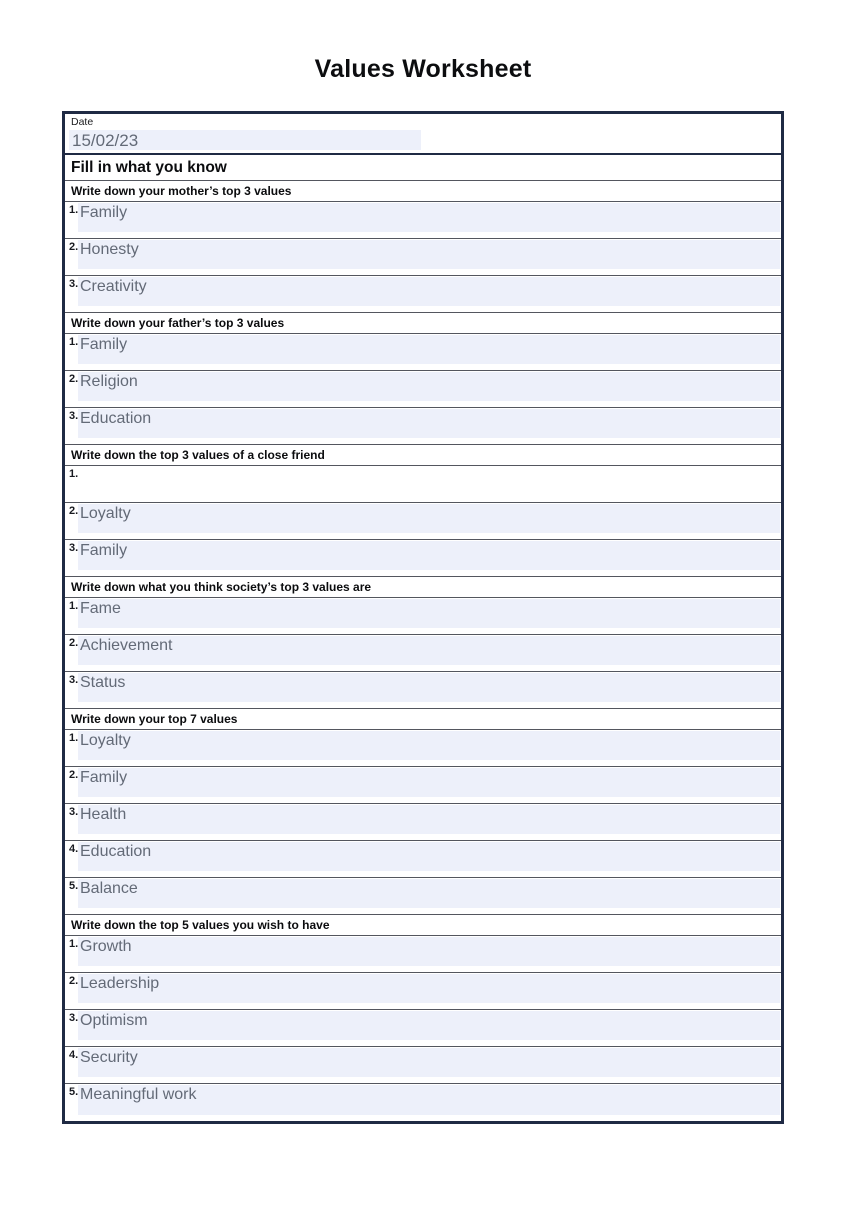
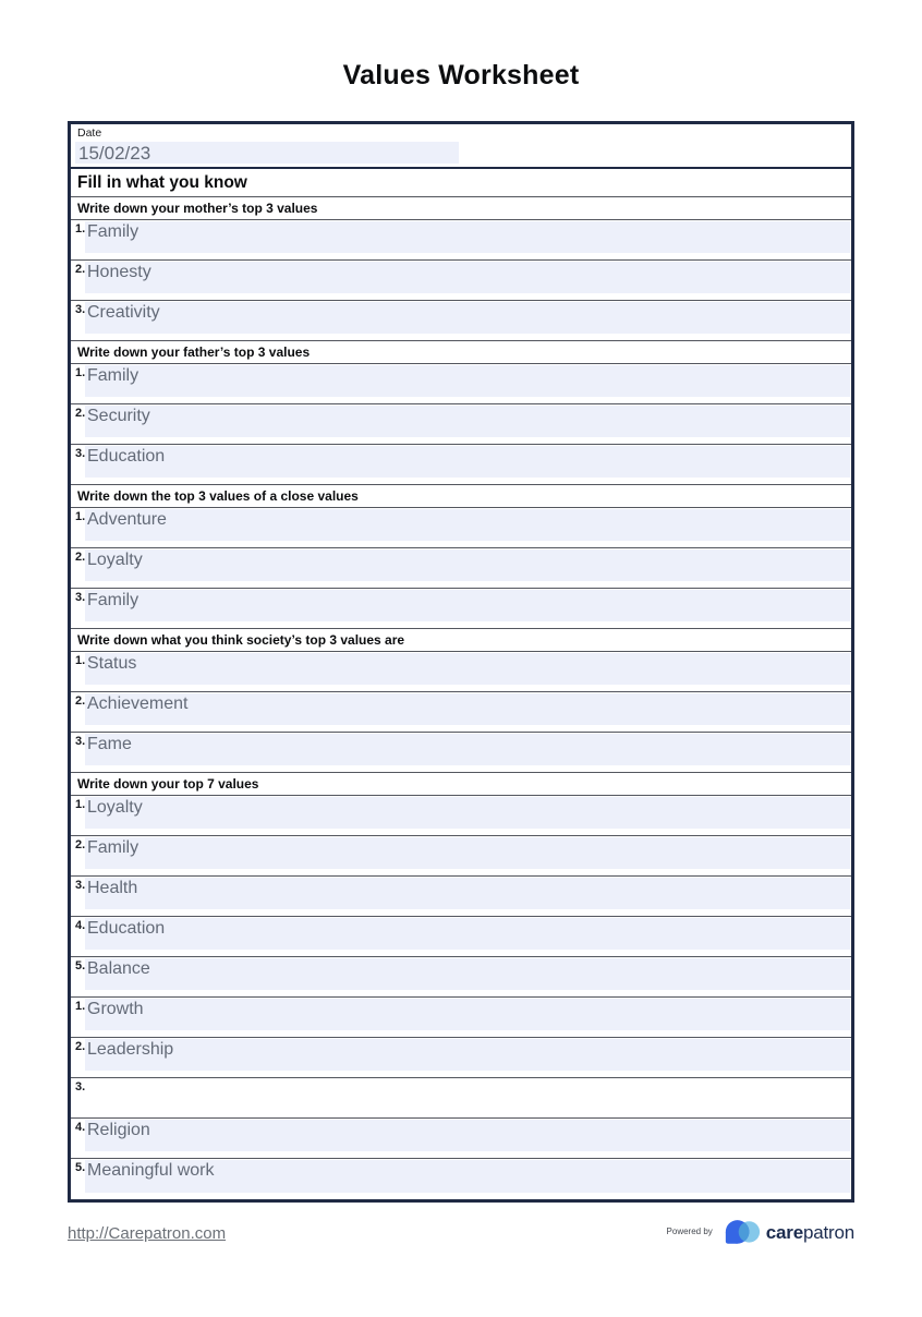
  Values Worksheet
  Date
  15/02/23
  Fill in what you know
  Write down your mother’s top 3 values
  1.
  Family
  2.
  Honesty
  3.
  Creativity
  Write down your father’s top 3 values
  1.
  Family
  2.
- Religion
+ Security
  3.
  Education
- Write down the top 3 values of a close friend
+ Write down the top 3 values of a close values
  1.
+ Adventure
  2.
  Loyalty
  3.
  Family
  Write down what you think society’s top 3 values are
  1.
- Fame
+ Status
  2.
  Achievement
  3.
- Status
+ Fame
  Write down your top 7 values
  1.
  Loyalty
  2.
  Family
  3.
  Health
  4.
  Education
  5.
  Balance
- Write down the top 5 values you wish to have
  1.
  Growth
  2.
  Leadership
  3.
- Optimism
  4.
- Security
+ Religion
  5.
  Meaningful work
+ http://Carepatron.com
+ Powered by
+ carepatron
